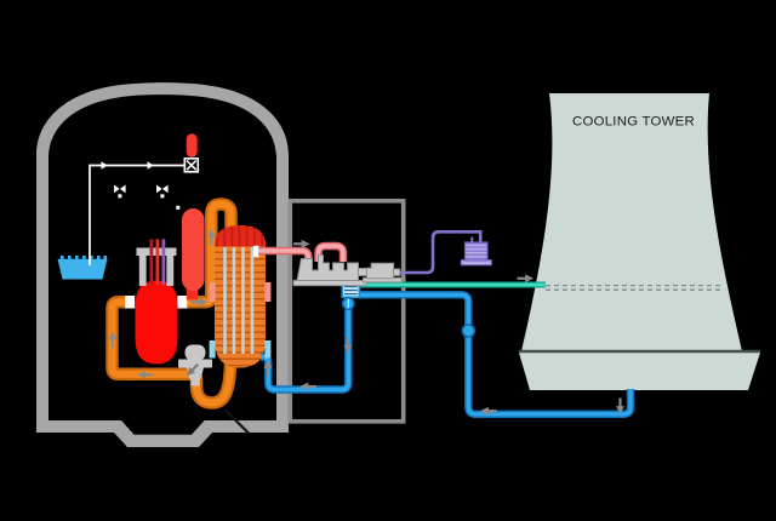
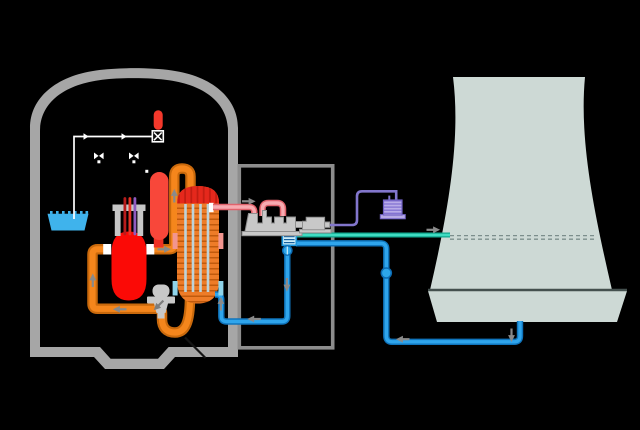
- COOLING TOWER
